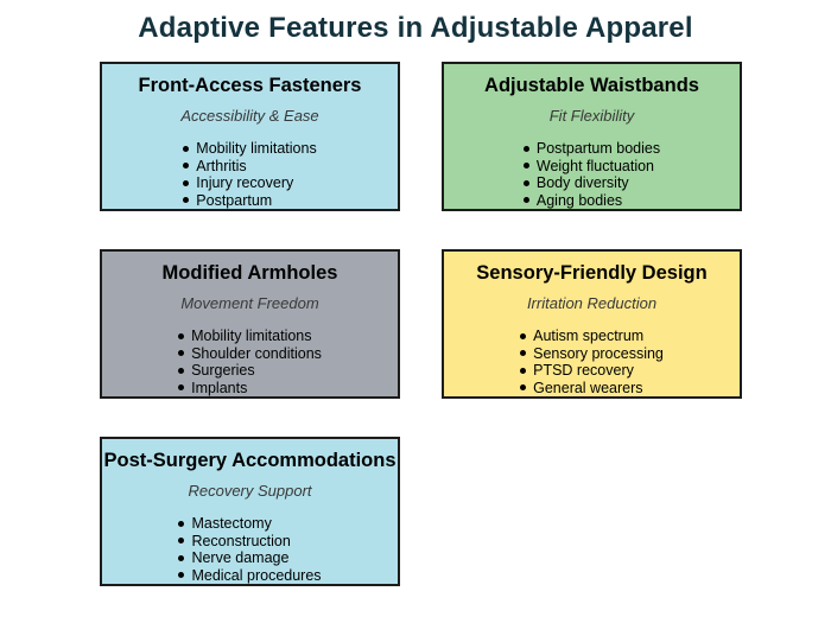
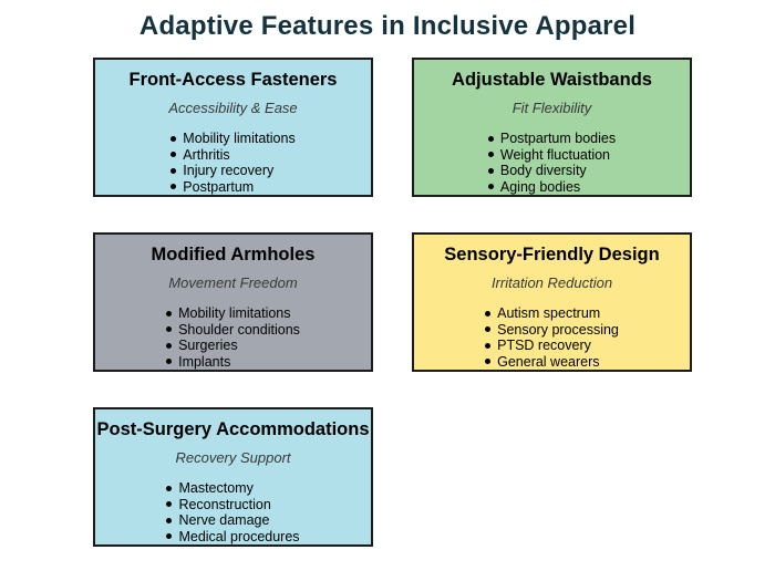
- Adaptive Features in Adjustable Apparel
+ Adaptive Features in Inclusive Apparel
  Front-Access Fasteners
  Accessibility & Ease
  Mobility limitations
  Arthritis
  Injury recovery
  Postpartum
  Adjustable Waistbands
  Fit Flexibility
  Postpartum bodies
  Weight fluctuation
  Body diversity
  Aging bodies
  Modified Armholes
  Movement Freedom
  Mobility limitations
  Shoulder conditions
  Surgeries
  Implants
  Sensory-Friendly Design
  Irritation Reduction
  Autism spectrum
  Sensory processing
  PTSD recovery
  General wearers
  Post-Surgery Accommodations
  Recovery Support
  Mastectomy
  Reconstruction
  Nerve damage
  Medical procedures
